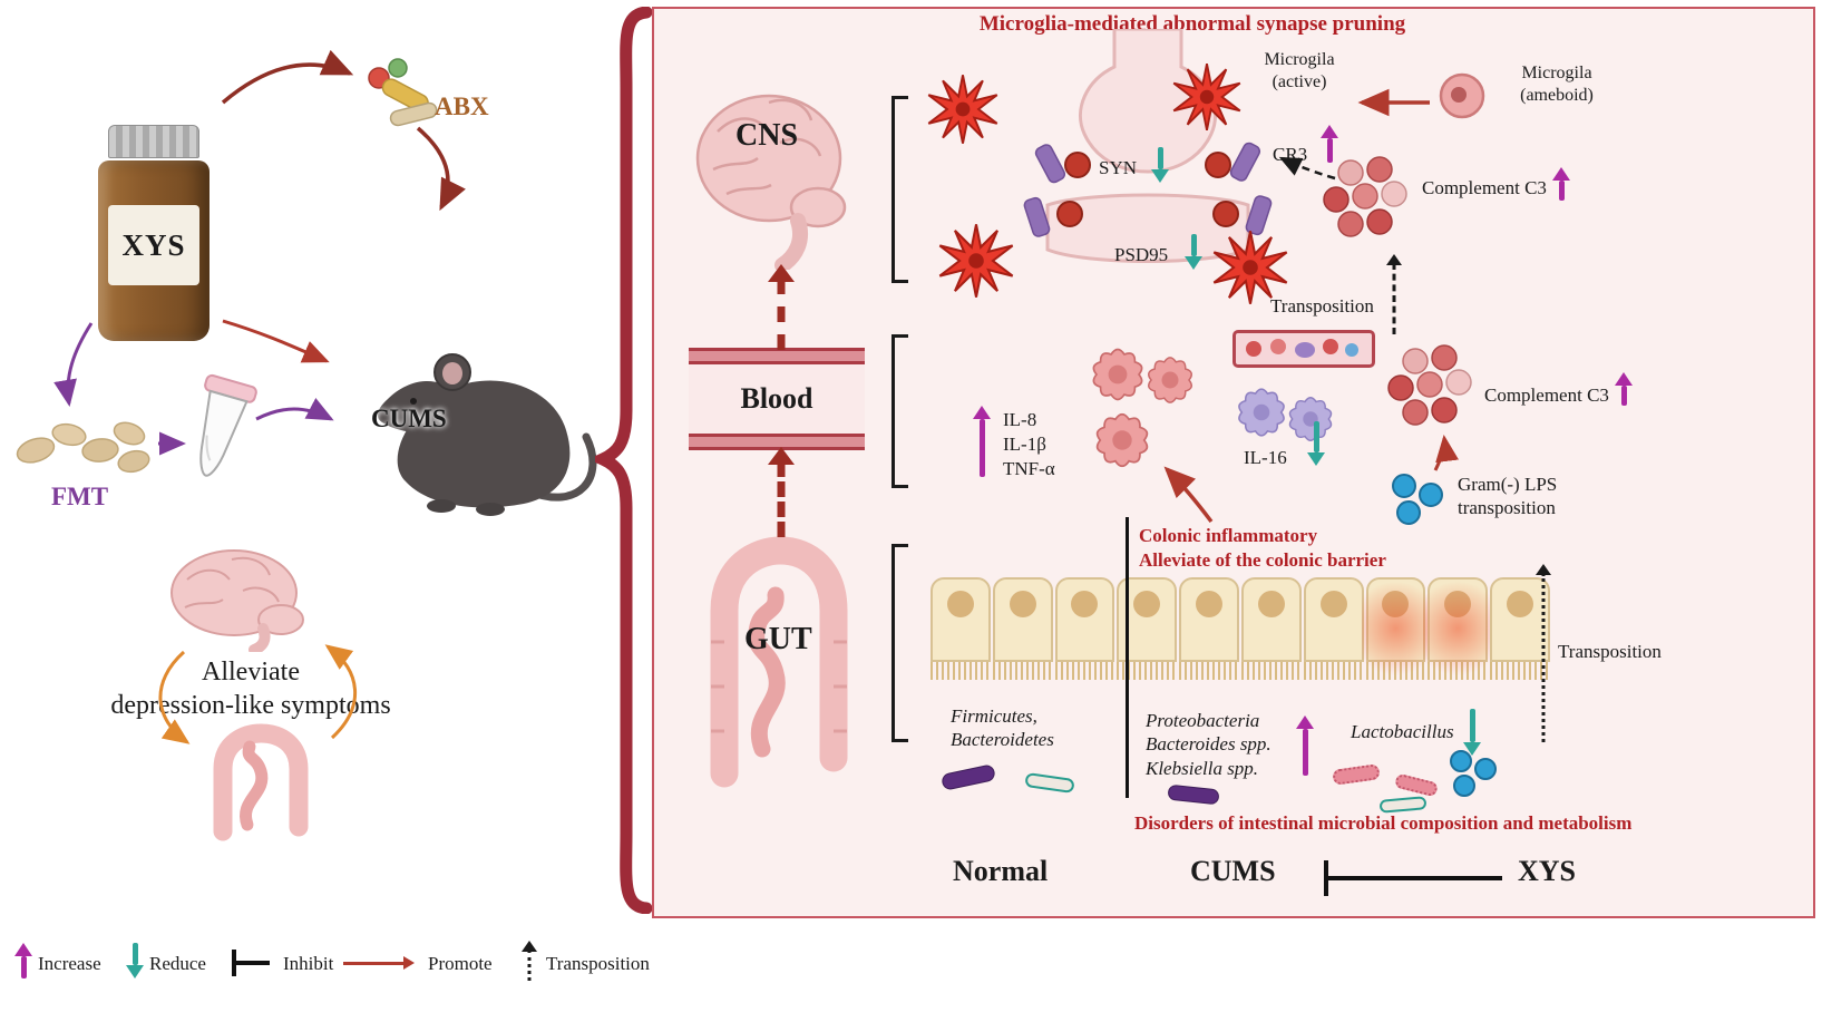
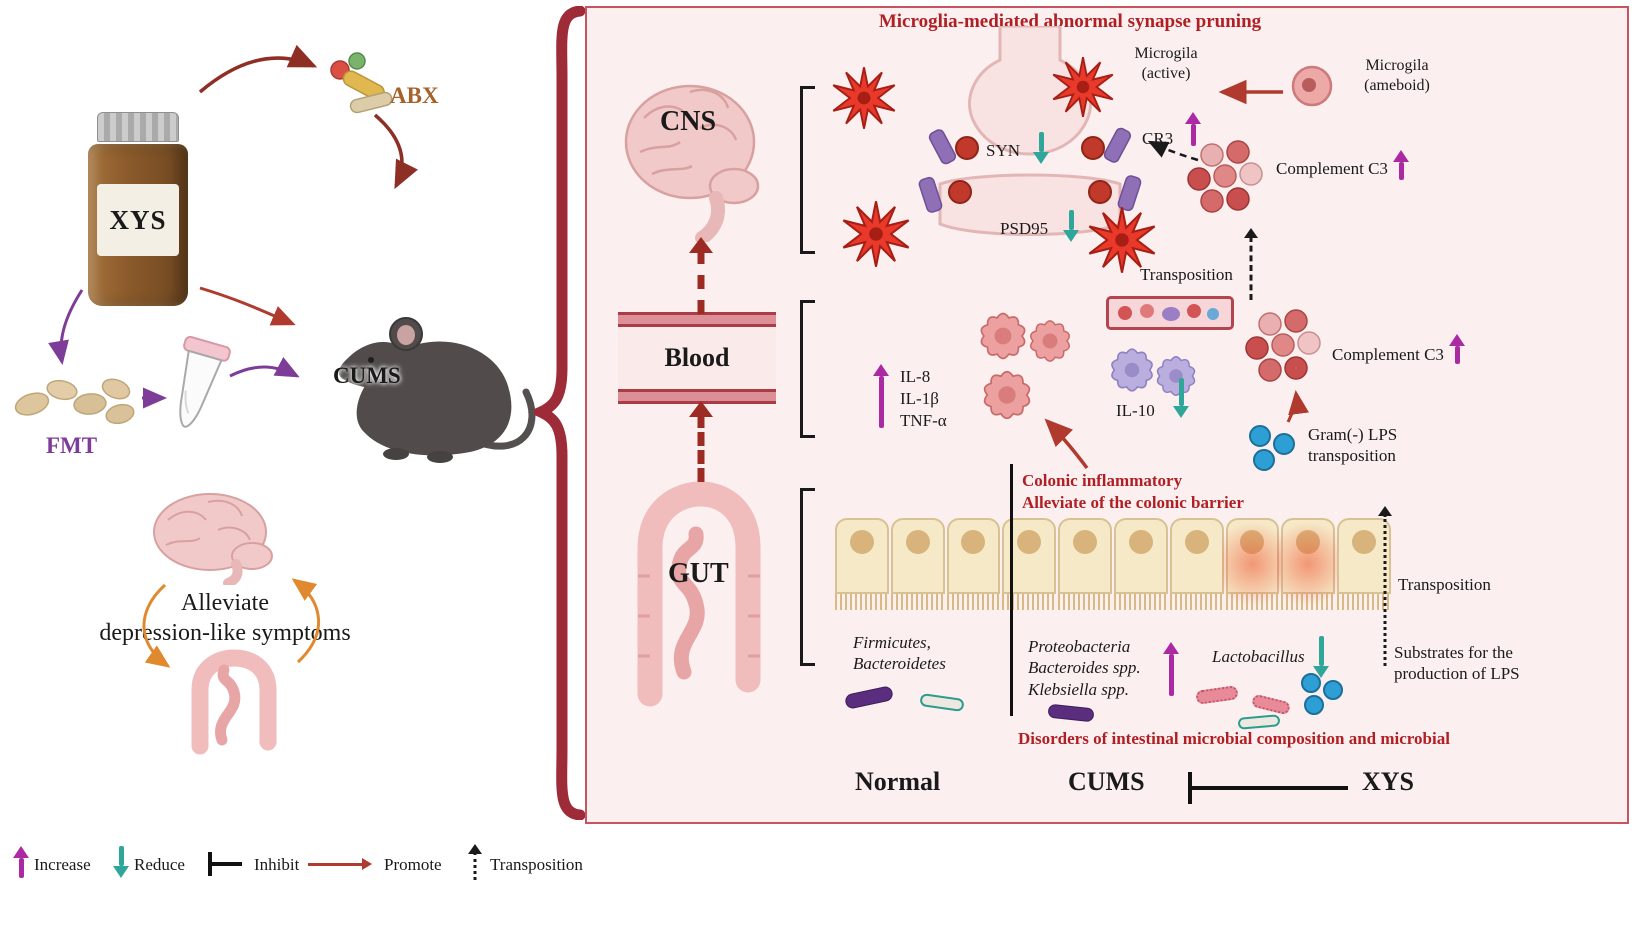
  XYS
  ABX
  CUMS
  FMT
  Alleviate
  depression-like symptms
  Microglia-mediated abnormal synapse pruning
  CNS
  SYN
  PSD95
  Microgila
  (active)
  Microgila
  (ameboid)
  CR3
  Complement C3
  Transposition
  Blood
  IL-8
  IL-1β
  TNF-α
- IL-16
+ IL-10
  Complement C3
  Gram(-) LPS
  transposition
  GUT
  Colonic inflammatory
  Alleviate of the colonic barrier
  Transposition
  Firmicutes,
  Bacteroidetes
  Proteobacteria
  Bacteroides spp.
  Klebsiella spp.
  Lactobacillus
+ Substrates for the
+ production of LPS
- Disorders of intestinal microbial composition and metabolism
+ Disorders of intestinal microbial composition and microbial
  Normal
  CUMS
  XYS
  Increase
  Reduce
  Inhibit
  Promote
  Transposition
